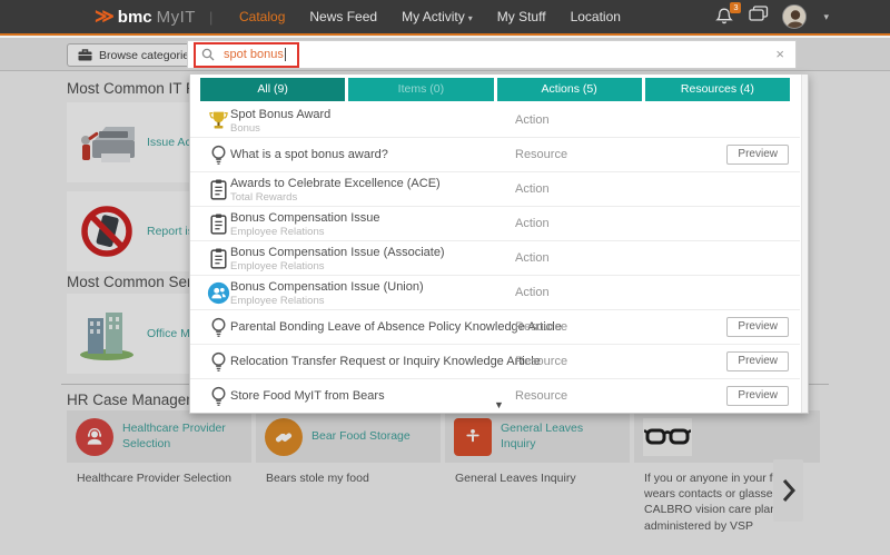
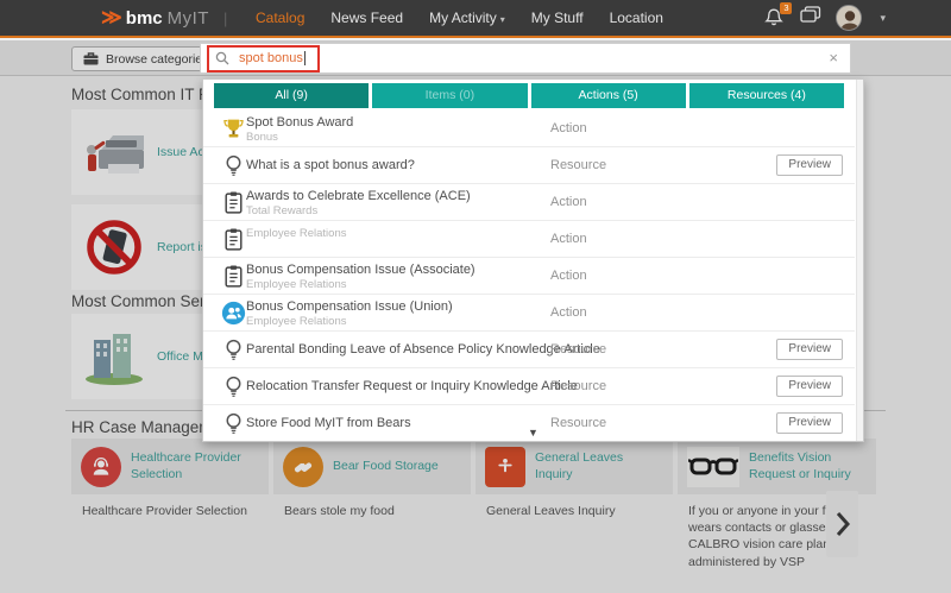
  Office M
  HR Case Manage
  Healthcare Provider Selection
  Healthcare Provider Selection
  Bear Food Storage
  Bears stole my food
  General Leaves Inquiry
  General Leaves Inquiry
+ Benefits Vision Request or Inquiry
  If you or anyone in your f wears contacts or glasse CALBRO vision care pla administered by VSP
  Browse categori
  spot bonus
  ×
  All (9)
  Items (0)
  Actions (5)
  Resources (4)
  Spot Bonus Award
  Bonus
  Action
  What is a spot bonus award?
  Resource
  Preview
  Awards to Celebrate Excellence (ACE)
  Total Rewards
  Action
- Bonus Compensation Issue
  Employee Relations
  Action
  Bonus Compensation Issue (Associate)
  Employee Relations
  Action
  Bonus Compensation Issue (Union)
  Employee Relations
  Action
  Parental Bonding Leave of Absence Policy Knowled
  Resource
  Preview
  Relocation Transfer Request or Inquiry Knowledge A
  Resource
  Preview
  Store Food MyIT from Bears
  Resource
  Preview
  ▼
  ≫
  bmc
  MyIT
  |
  Catalog
  News Feed
  My Activity ▾
  My Stuff
  Location
  3
  ▾
